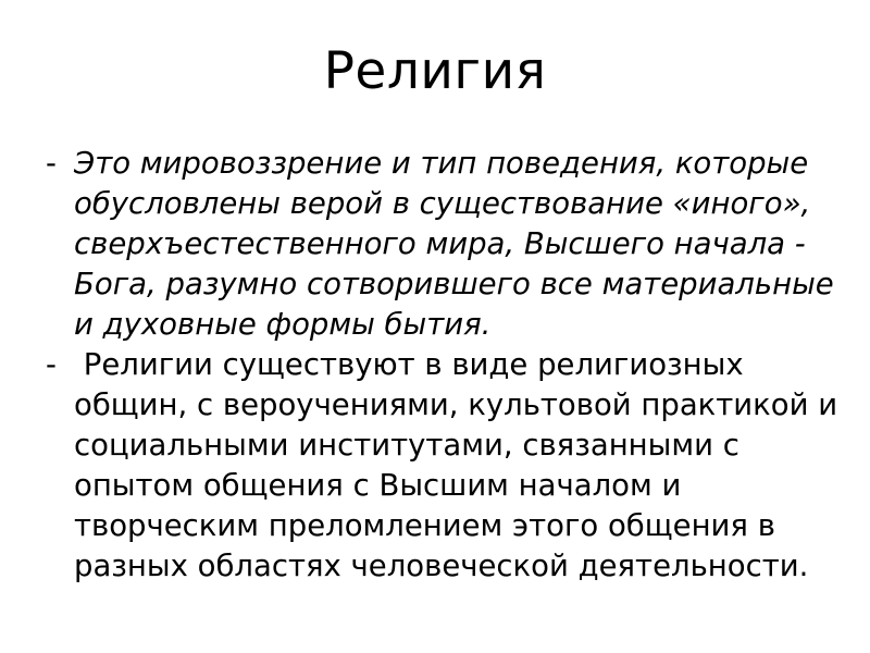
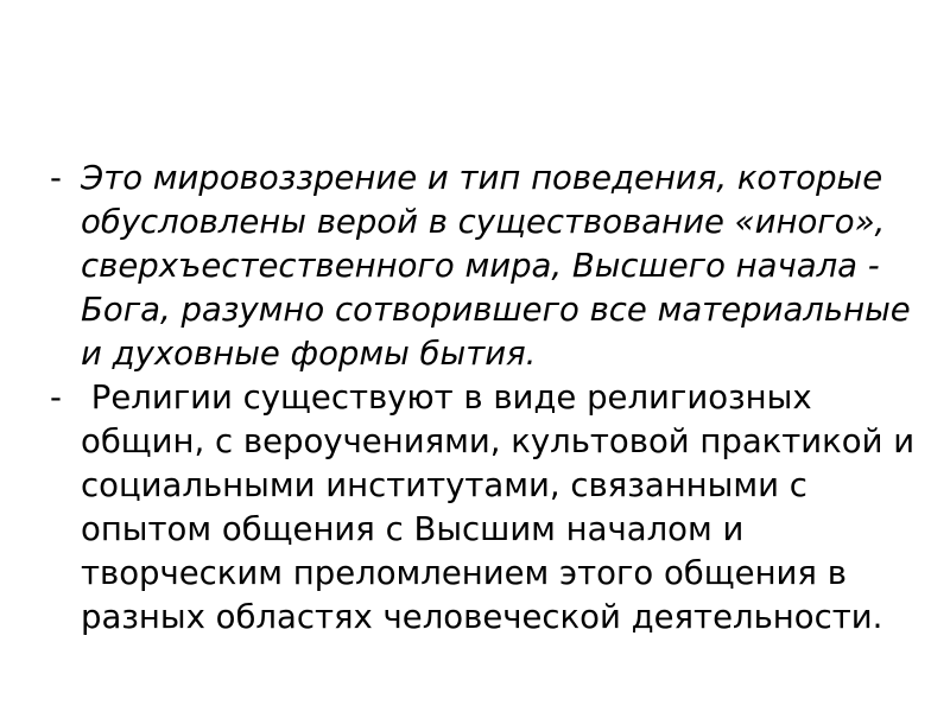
- Религия
  -
  Это мировоззрение и тип поведения, которые обусловлены верой в существование «иного», сверхъестественного мира, Высшего начала - Бога, разумно сотворившего все материальные и духовные формы бытия.
  -
  Религии существуют в виде религиозных общин, с вероучениями, культовой практикой и социальными институтами, связанными с опытом общения с Высшим началом и творческим преломлением этого общения в разных областях человеческой деятельности.
